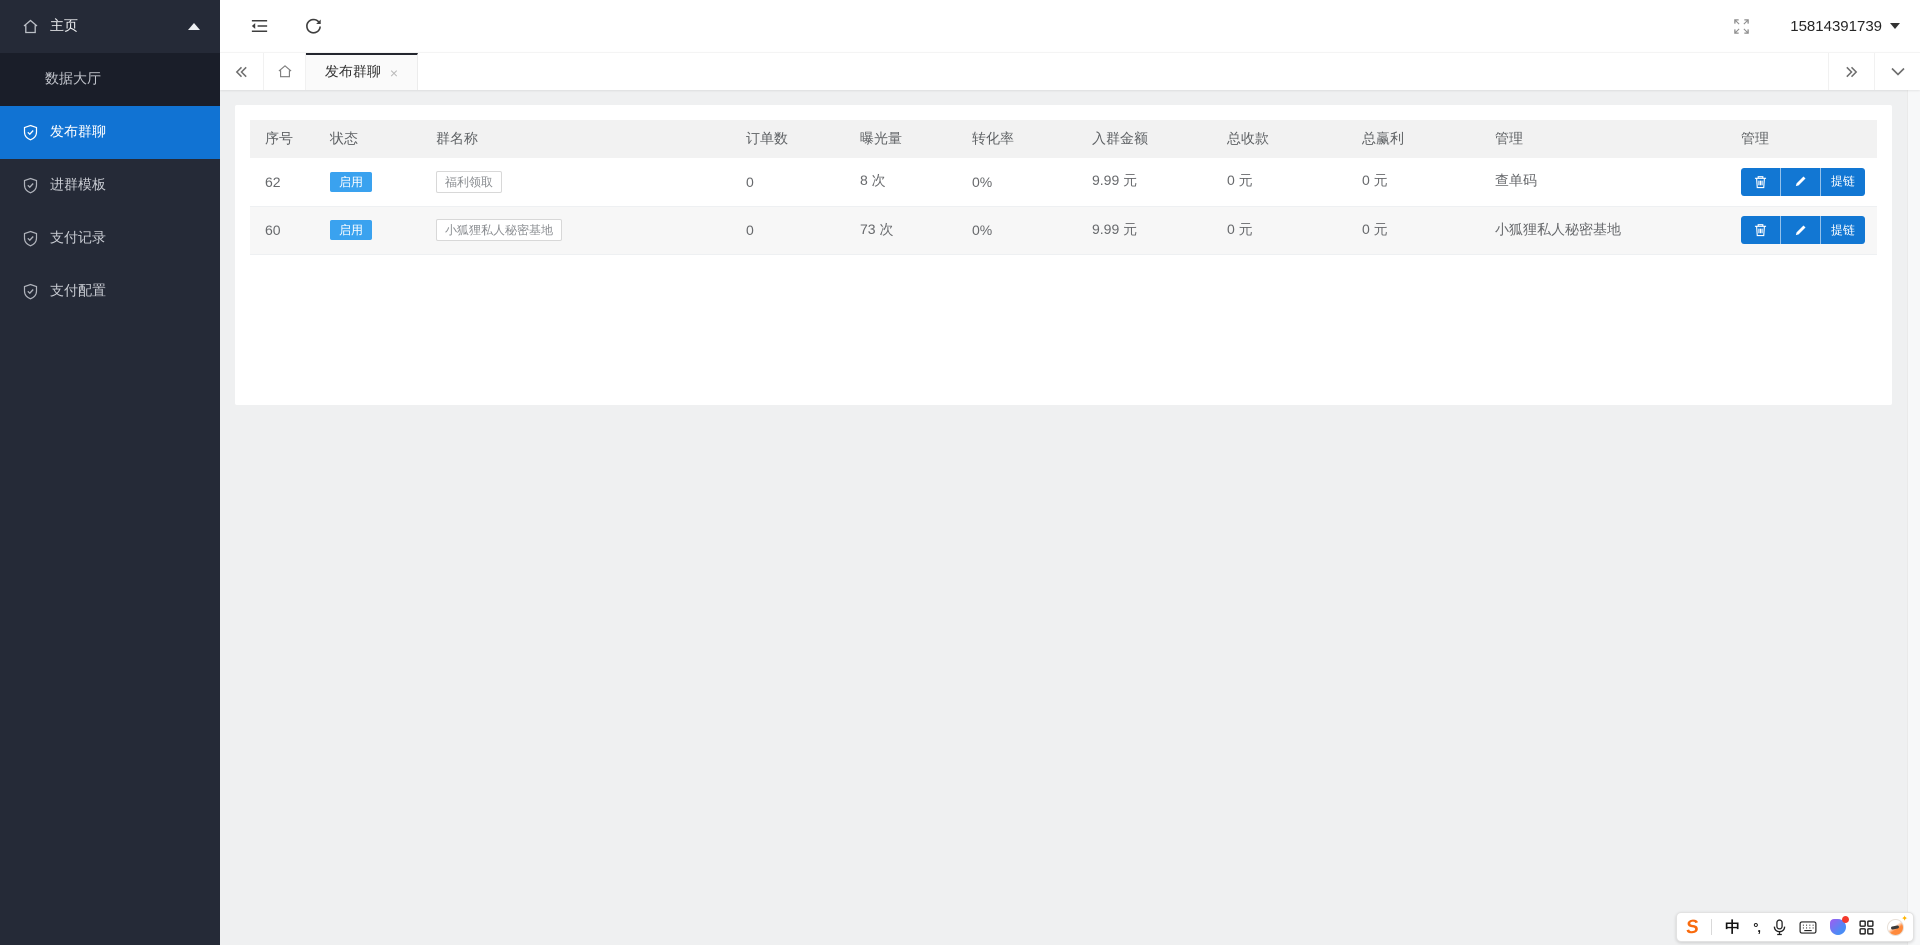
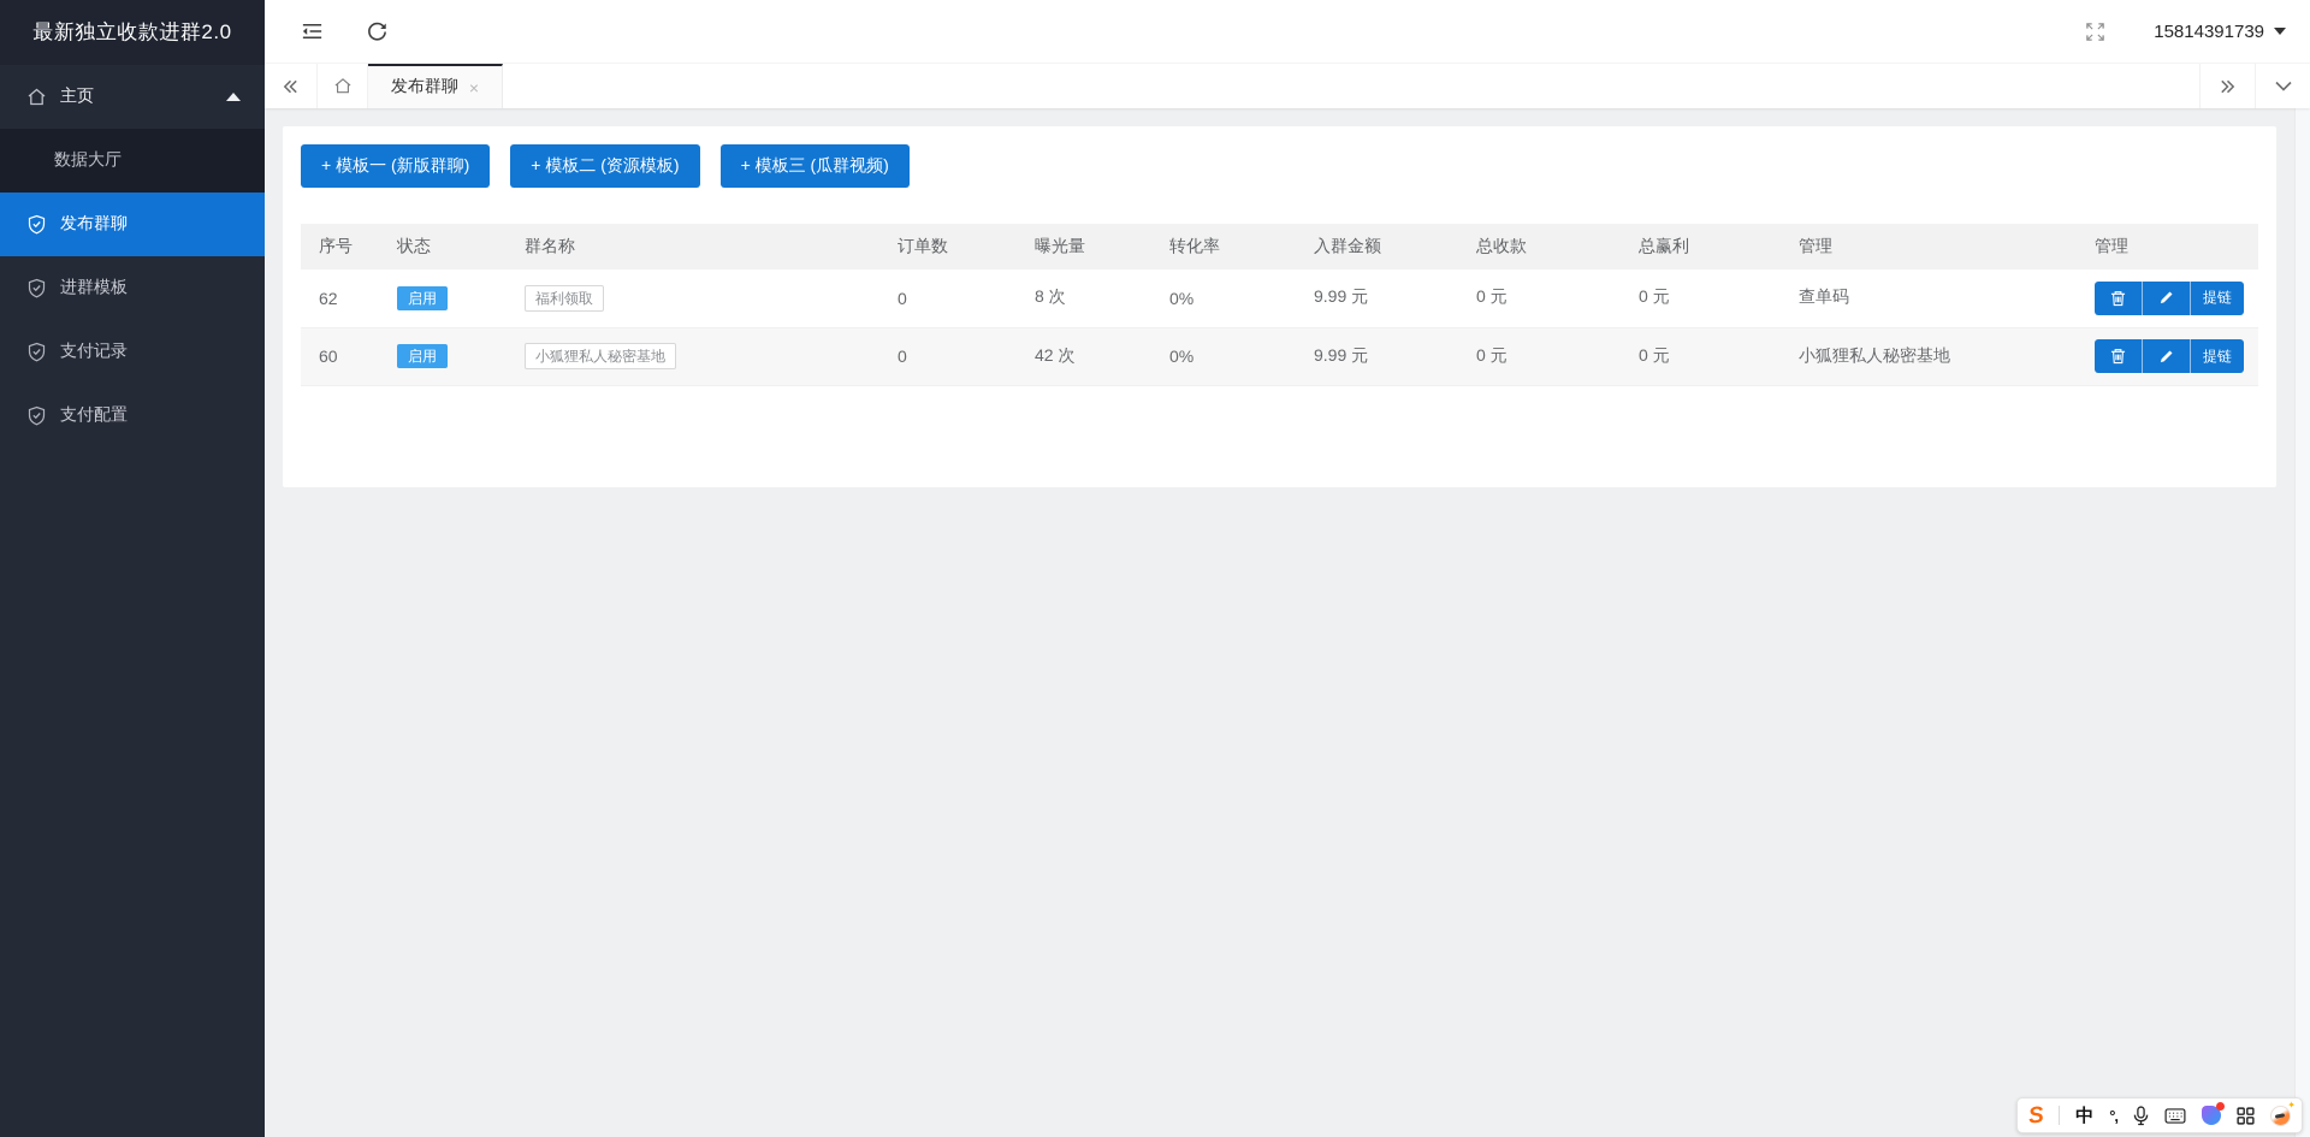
+ 最新独立收款进群2.0
  主页
  数据大厅
  发布群聊
  进群模板
  支付记录
  支付配置
  15814391739
  发布群聊
  ×
+ + 模板一 (新版群聊)
+ + 模板二 (资源模板)
+ + 模板三 (瓜群视频)
  序号	状态	群名称	订单数	曝光量	转化率	入群金额	总收款	总赢利	管理	管理
  62	启用	福利领取	0	8 次	0%	9.99 元	0 元	0 元	查单码	提链
- 60	启用	小狐狸私人秘密基地	0	73 次	0%	9.99 元	0 元	0 元	小狐狸私人秘密基地	提链
+ 60	启用	小狐狸私人秘密基地	0	42 次	0%	9.99 元	0 元	0 元	小狐狸私人秘密基地	提链
  中
  °,
